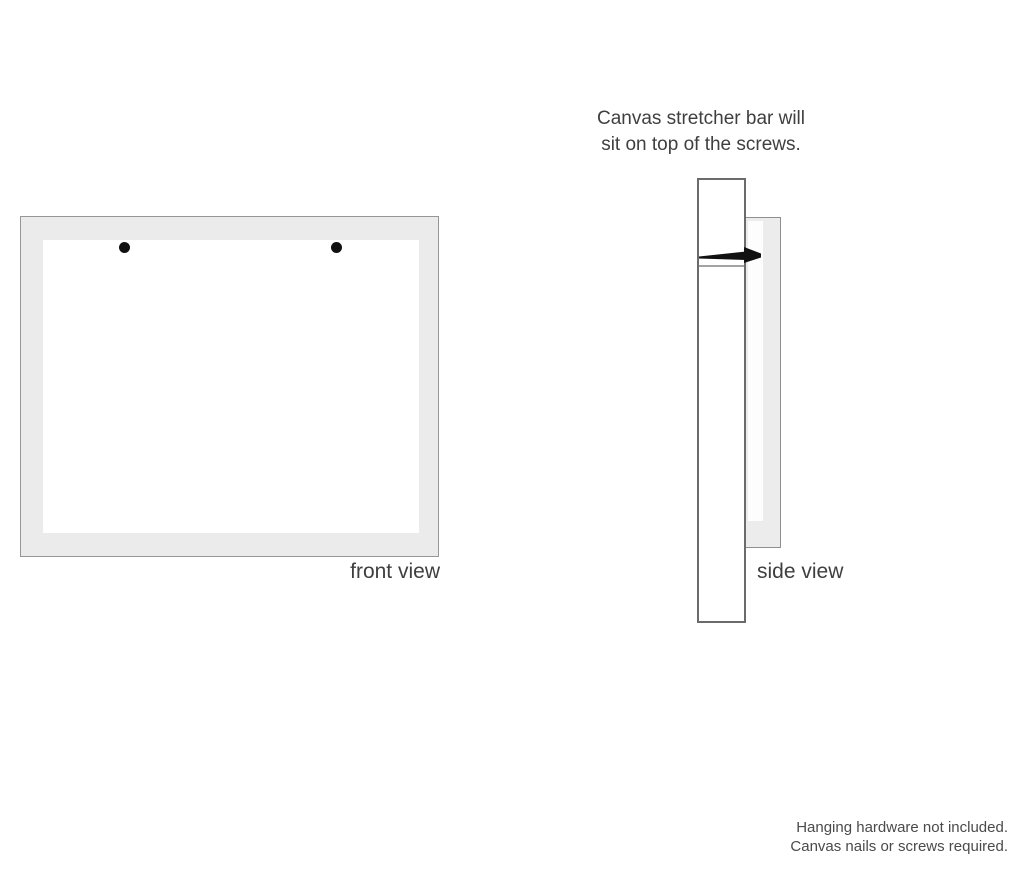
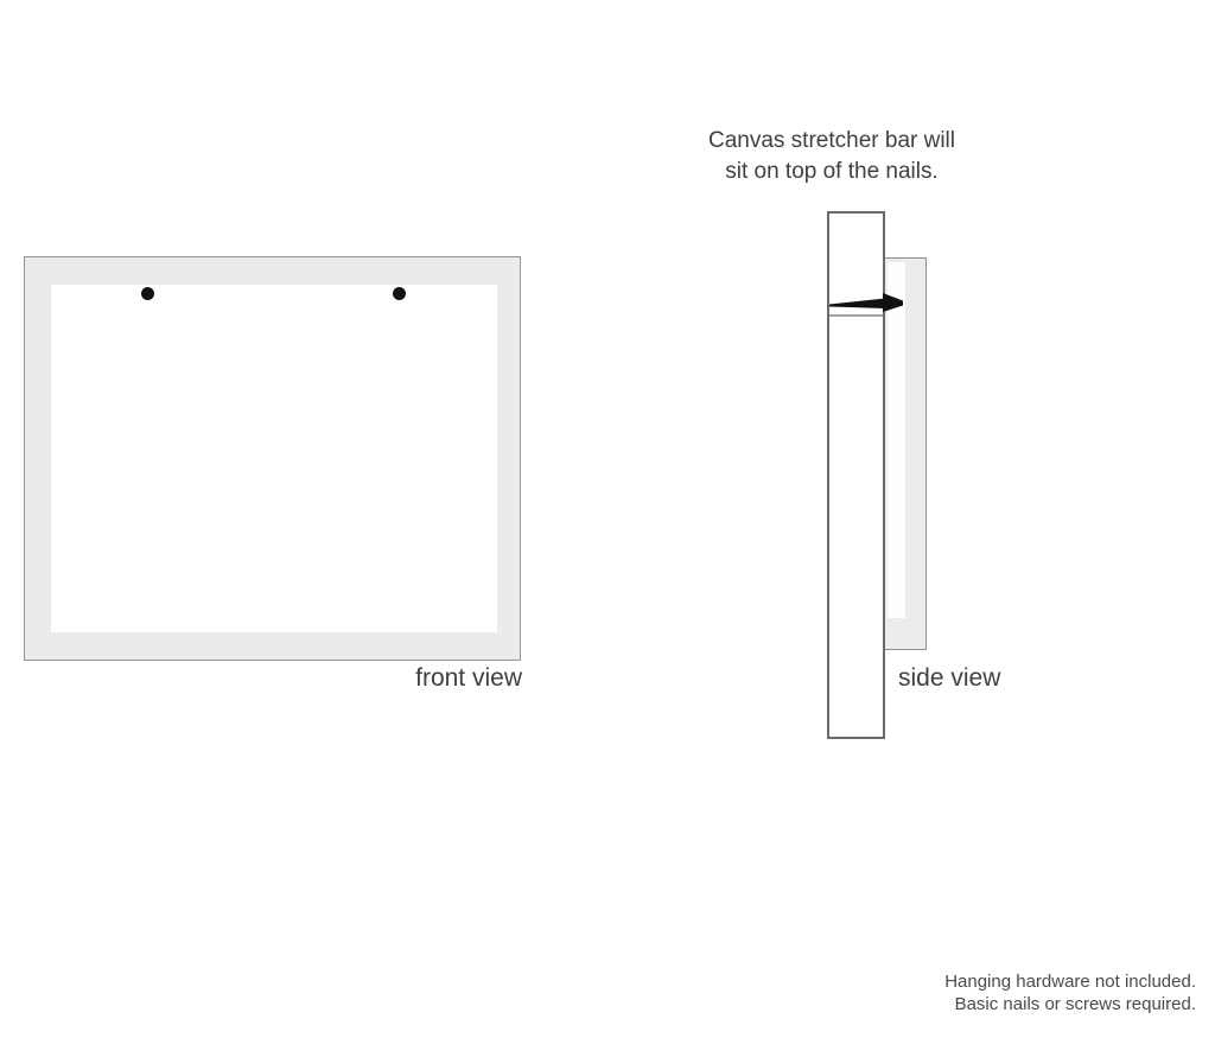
  Canvas stretcher bar will
- sit on top of the screws.
+ sit on top of the nails.
  front view
  side view
  Hanging hardware not included.
- Canvas nails or screws required.
+ Basic nails or screws required.
